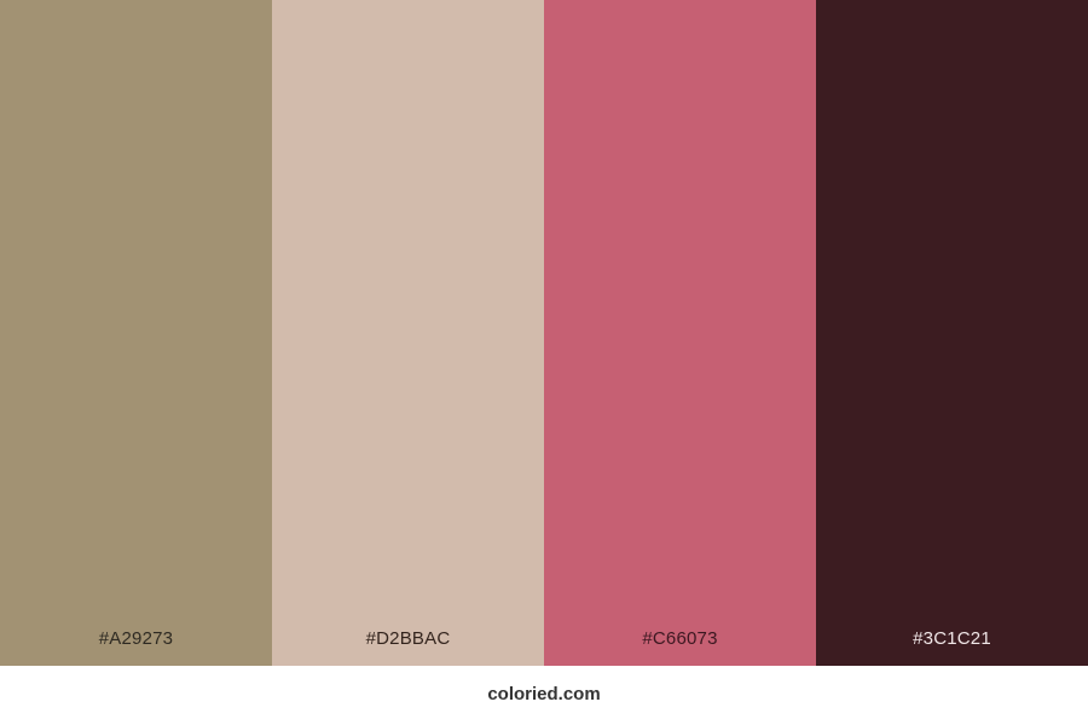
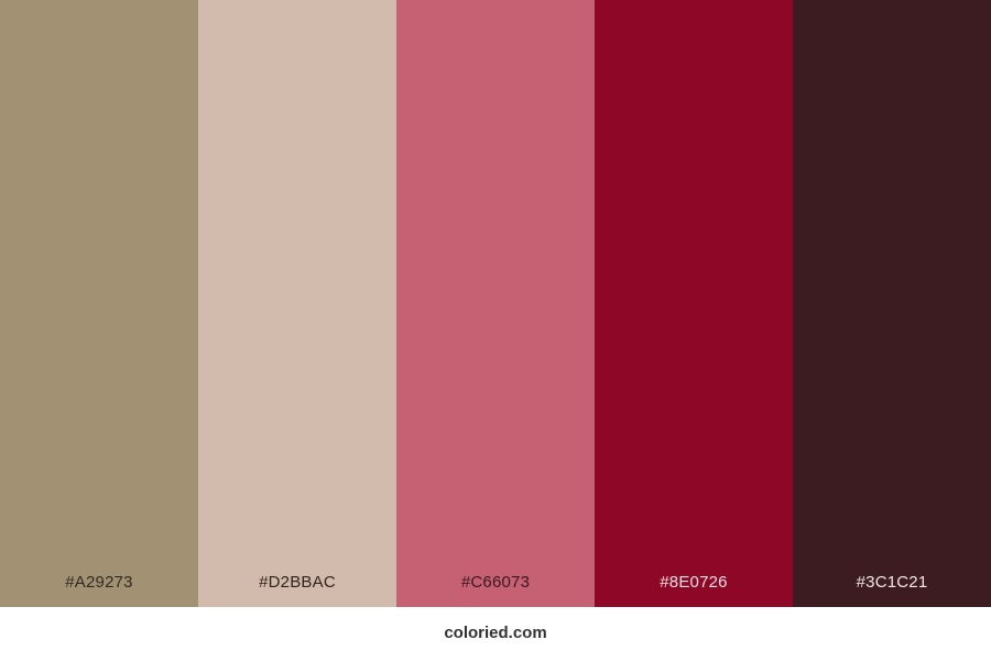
  #A29273
  #D2BBAC
  #C66073
+ #8E0726
  #3C1C21
  coloried.com
